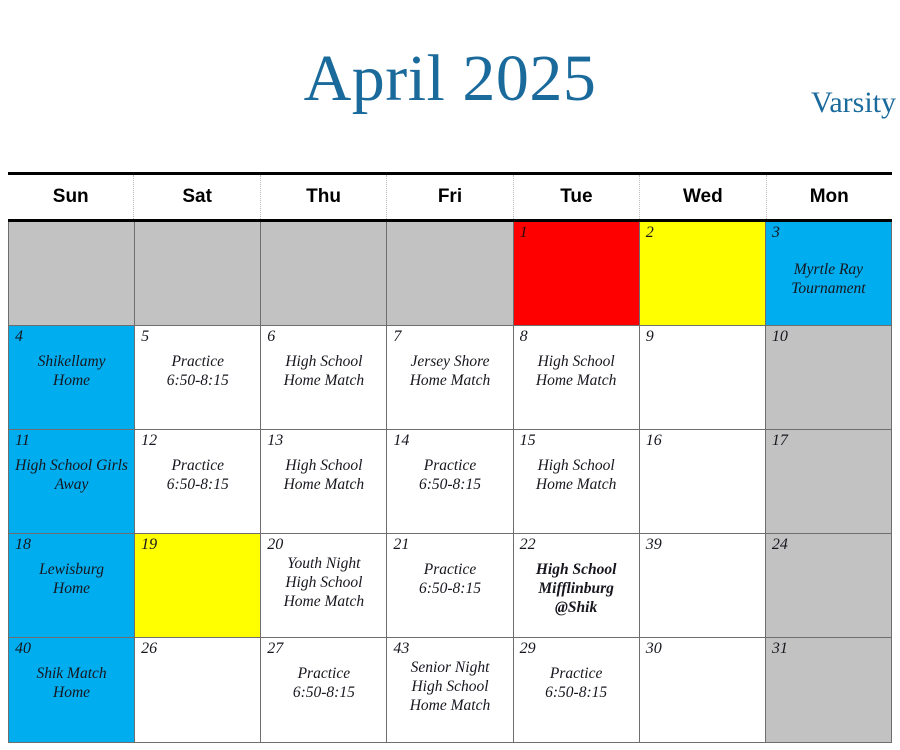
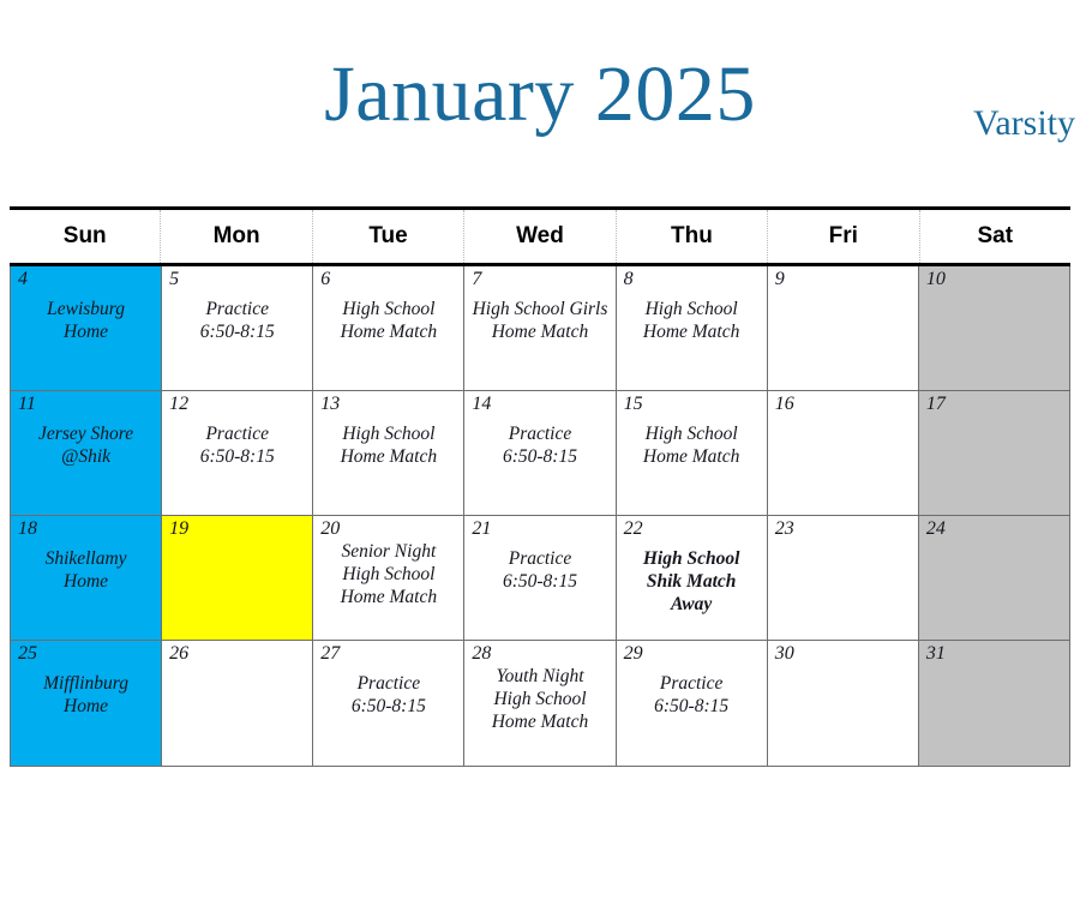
- April 2025
+ January 2025
  Varsity
  Sun
- Sat
+ Mon
- Thu
+ Tue
- Fri
+ Wed
- Tue
+ Thu
- Wed
+ Fri
- Mon
+ Sat
- 1
- 2
- 3
- Myrtle Ray
- Tournament
  4
- Shikellamy
+ Lewisburg
  Home
  5
  Practice
  6:50-8:15
  6
  High School
  Home Match
  7
- Jersey Shore
+ High School Girls
  Home Match
  8
  High School
  Home Match
  9
  10
  11
- High School Girls
+ Jersey Shore
- Away
+ @Shik
  12
  Practice
  6:50-8:15
  13
  High School
  Home Match
  14
  Practice
  6:50-8:15
  15
  High School
  Home Match
  16
  17
  18
- Lewisburg
+ Shikellamy
  Home
  19
  20
- Youth Night
+ Senior Night
  High School
  Home Match
  21
  Practice
  6:50-8:15
  22
  High School
- Mifflinburg
+ Shik Match
- @Shik
+ Away
- 39
+ 23
  24
- 40
+ 25
- Shik Match
+ Mifflinburg
  Home
  26
  27
  Practice
  6:50-8:15
- 43
+ 28
- Senior Night
+ Youth Night
  High School
  Home Match
  29
  Practice
  6:50-8:15
  30
  31
